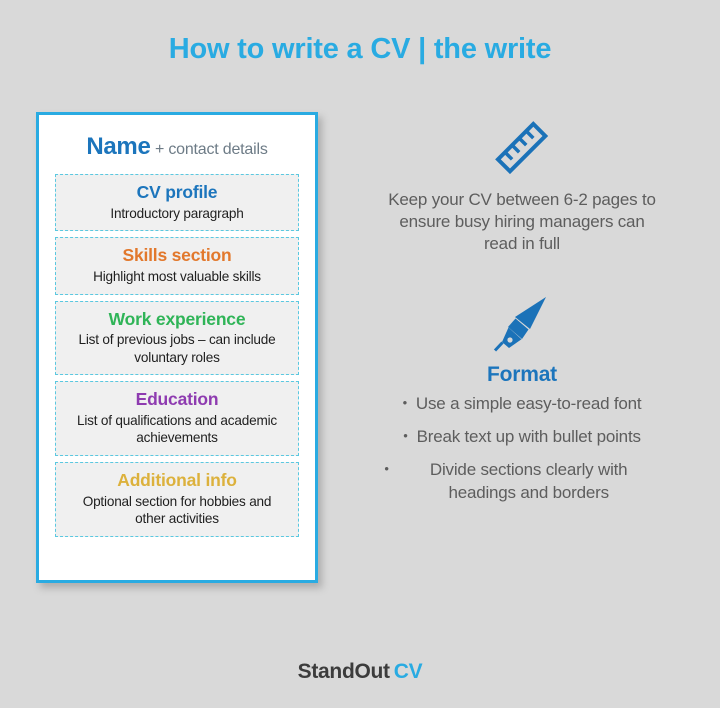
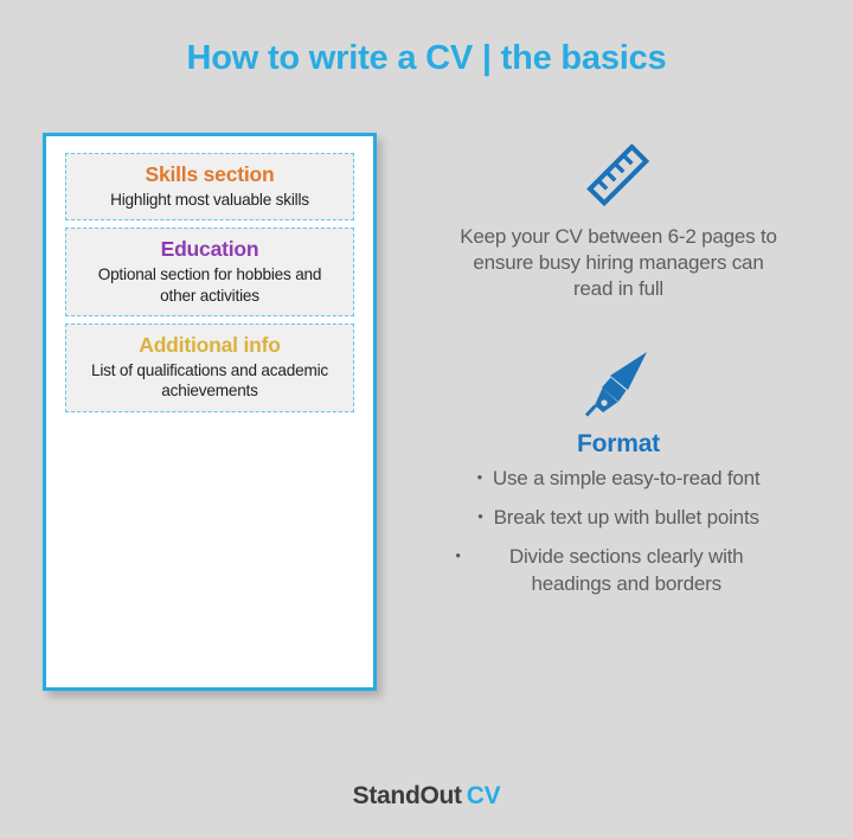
- How to write a CV | the write
+ How to write a CV | the basics
- Name + contact details
- CV profile
- Introductory paragraph
  Skills section
  Highlight most valuable skills
- Work experience
- List of previous jobs – can include voluntary roles
  Education
- List of qualifications and academic achievements
+ Optional section for hobbies and other activities
  Additional info
- Optional section for hobbies and other activities
+ List of qualifications and academic achievements
  Keep your CV between 6-2 pages to ensure busy hiring managers can read in full
  Format
  • Use a simple easy-to-read font
  • Break text up with bullet points
  • Divide sections clearly with headings and borders
  StandOut CV
